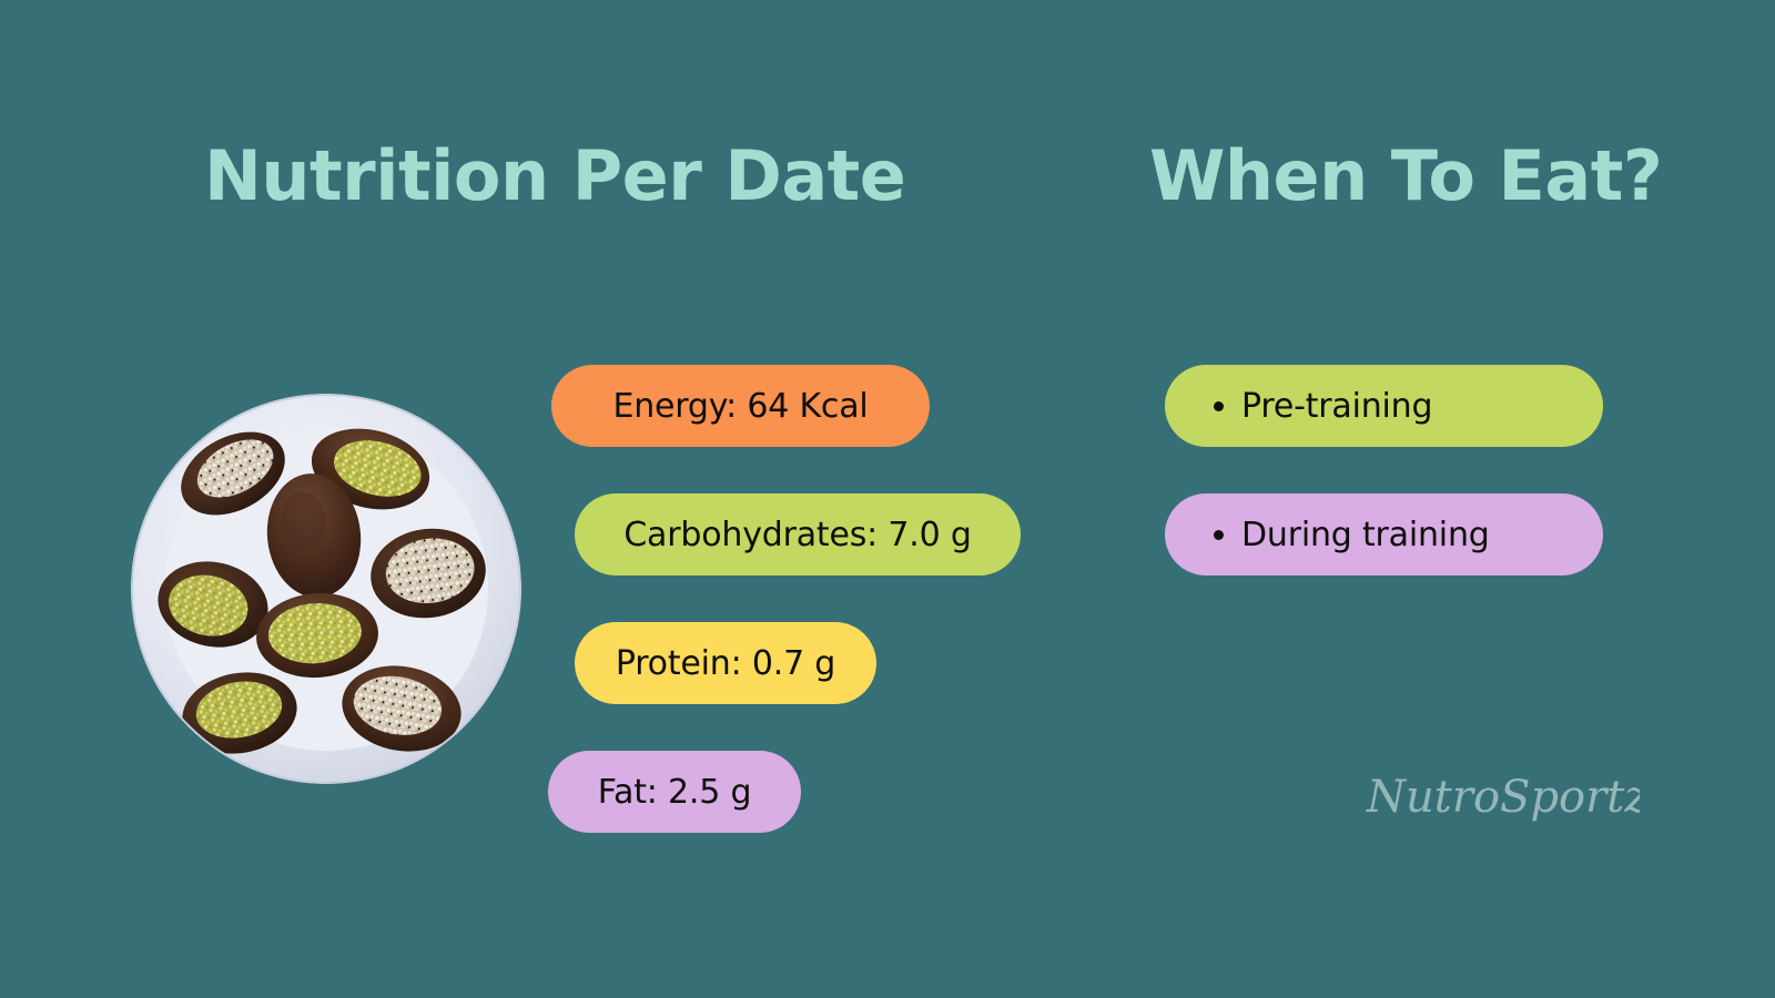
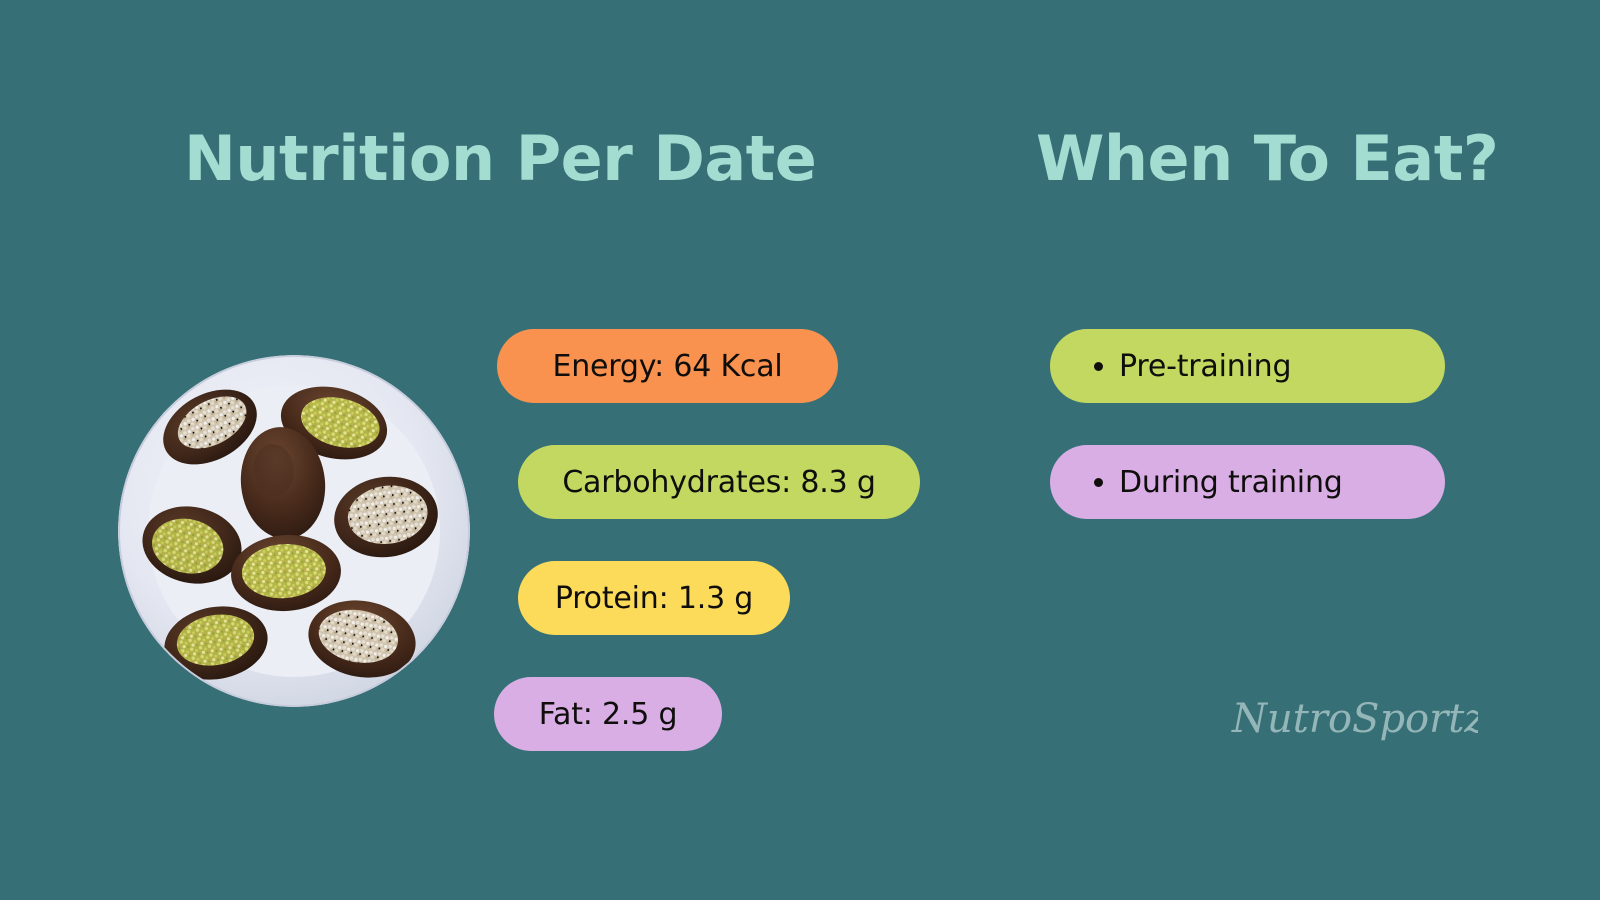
  Nutrition Per Date
  When To Eat?
  Energy: 64 Kcal
- Carbohydrates: 7.0 g
+ Carbohydrates: 8.3 g
- Protein: 0.7 g
+ Protein: 1.3 g
  Fat: 2.5 g
  Pre-training
  During training
  NutroSportz
